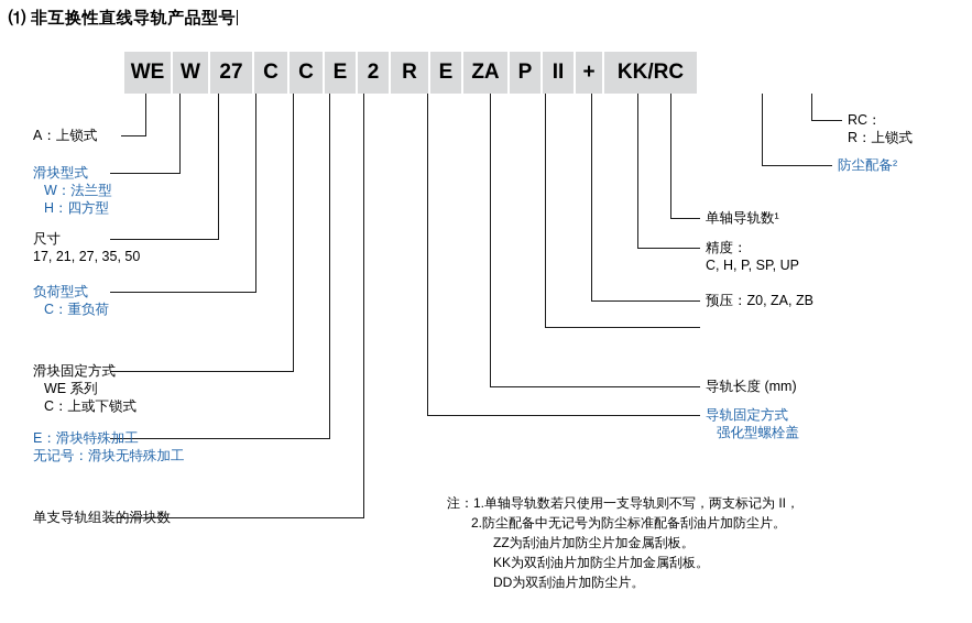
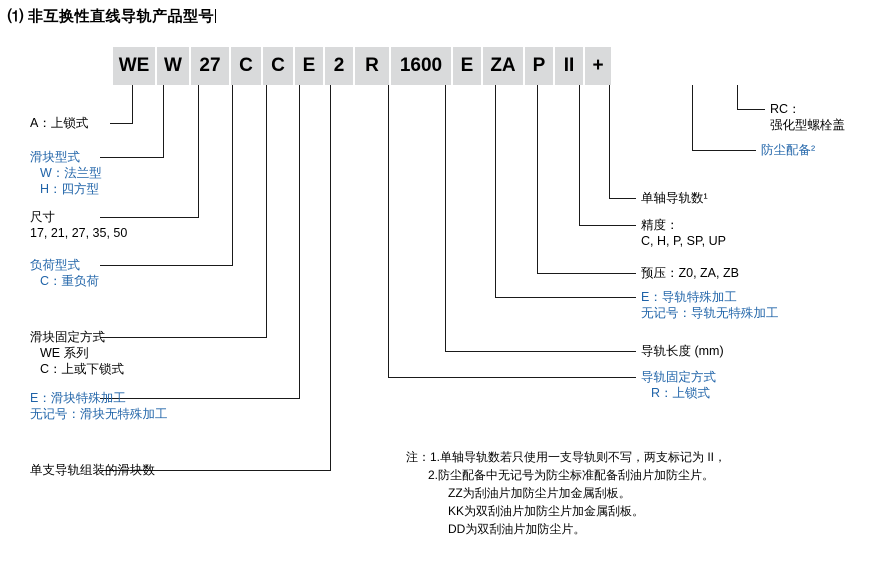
  ⑴ 非互换性直线导轨产品型号
  WE
  W
  27
  C
  C
  E
  2
  R
+ 1600
  E
  ZA
  P
  II
  +
- KK/RC
  A：上锁式
  滑块型式
  W：法兰型
  H：四方型
  尺寸
  17, 21, 27, 35, 50
  负荷型式
  C：重负荷
  滑块固定方式
  WE 系列
  C：上或下锁式
  E：滑块特殊加工
  无记号：滑块无特殊加工
  单支导轨组装的滑块数
  RC：
- R：上锁式
+ 强化型螺栓盖
  防尘配备²
  单轴导轨数¹
  精度：
  C, H, P, SP, UP
  预压：Z0, ZA, ZB
+ E：导轨特殊加工
+ 无记号：导轨无特殊加工
  导轨长度 (mm)
  导轨固定方式
- 强化型螺栓盖
+ R：上锁式
  注：1.单轴导轨数若只使用一支导轨则不写，两支标记为 II，
  2.防尘配备中无记号为防尘标准配备刮油片加防尘片。
  ZZ为刮油片加防尘片加金属刮板。
  KK为双刮油片加防尘片加金属刮板。
  DD为双刮油片加防尘片。
